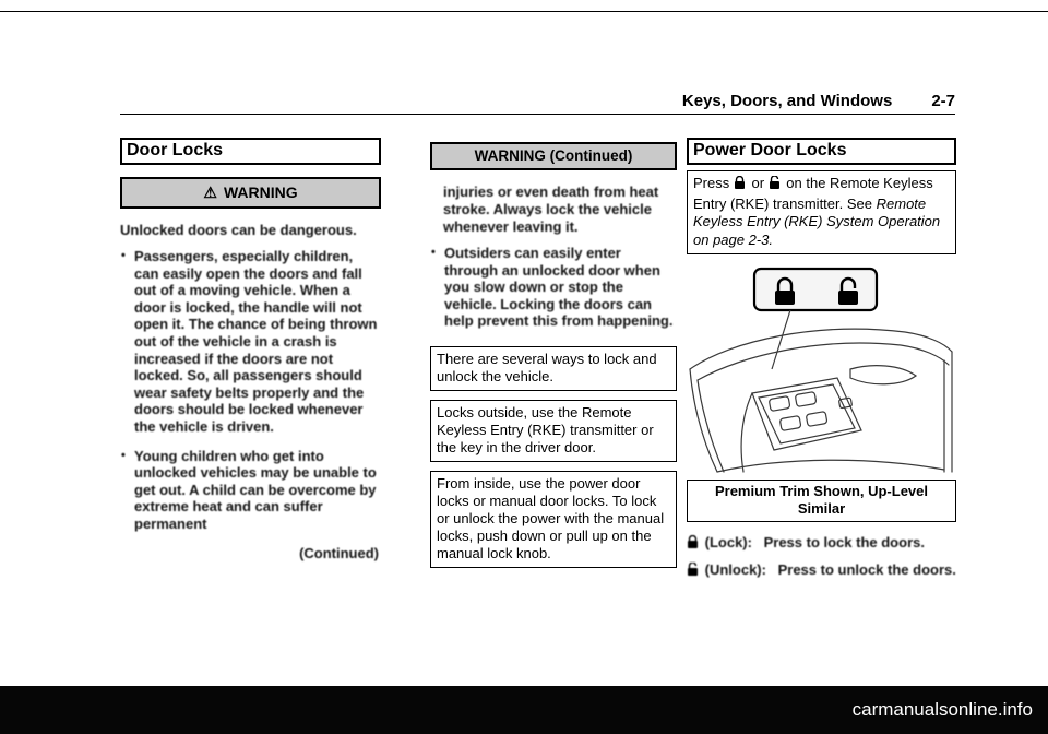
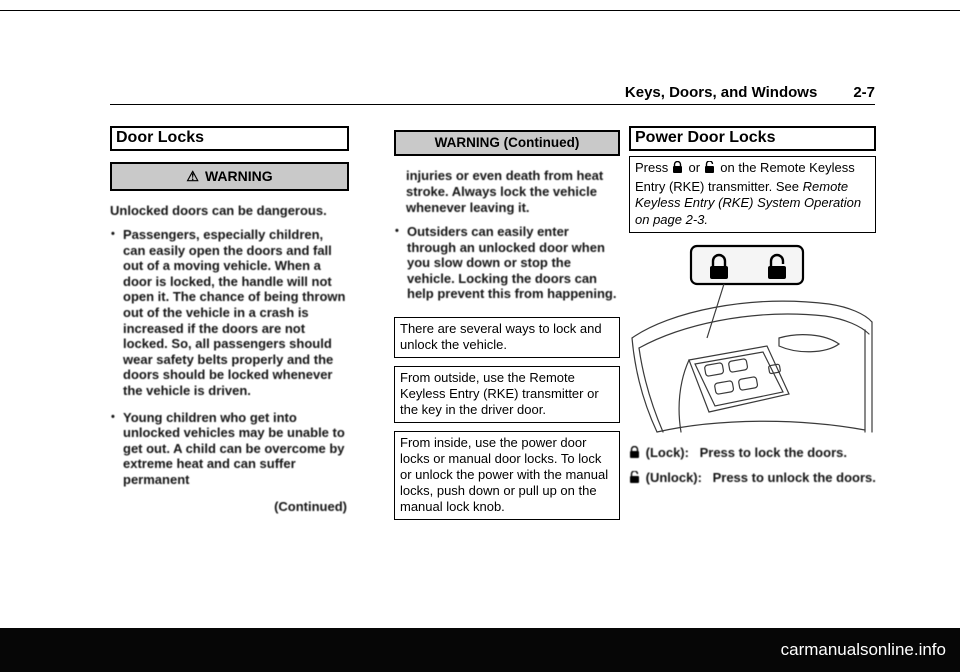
  Keys, Doors, and Windows
  2-7
  Door Locks
  ⚠
  WARNING
  Unlocked doors can be dangerous.
  Passengers, especially children, can easily open the doors and fall out of a moving vehicle. When a door is locked, the handle will not open it. The chance of being thrown out of the vehicle in a crash is increased if the doors are not locked. So, all passengers should wear safety belts properly and the doors should be locked whenever the vehicle is driven.
  Young children who get into unlocked vehicles may be unable to get out. A child can be overcome by extreme heat and can suffer permanent
  (Continued)
  WARNING (Continued)
  injuries or even death from heat stroke. Always lock the vehicle whenever leaving it.
  Outsiders can easily enter through an unlocked door when you slow down or stop the vehicle. Locking the doors can help prevent this from happening.
  There are several ways to lock and unlock the vehicle.
- Locks outside, use the Remote Keyless Entry (RKE) transmitter or the key in the driver door.
+ From outside, use the Remote Keyless Entry (RKE) transmitter or the key in the driver door.
  From inside, use the power door locks or manual door locks. To lock or unlock the power with the manual locks, push down or pull up on the manual lock knob.
  Power Door Locks
  Press or on the Remote Keyless Entry (RKE) transmitter. See Remote Keyless Entry (RKE) System Operation on page 2-3.
- Premium Trim Shown, Up-Level Similar
  (Lock): Press to lock the doors.
  (Unlock): Press to unlock the doors.
  carmanualsonline.info
